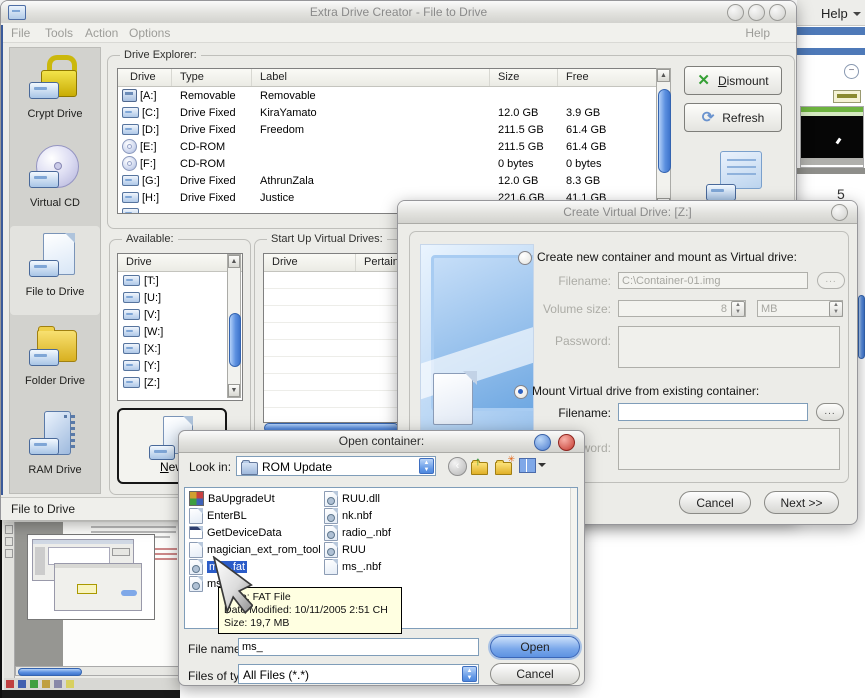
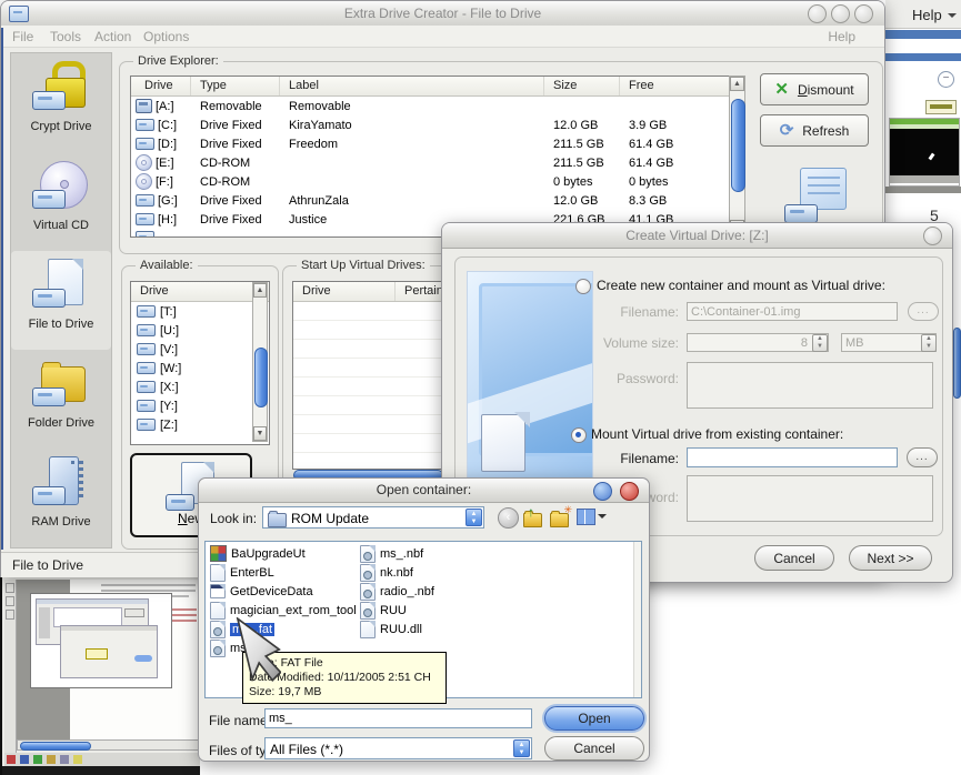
  Help
  −
  5
  Extra Drive Creator - File to Drive
  File
  Tools
  Action
  Options
  Help
  Crypt Drive
  Virtual CD
  File to Drive
  Folder Drive
  RAM Drive
  Drive Explorer:
  Drive
  Type
  Label
  Size
  Free
  [A:]
  Removable
  Removable
  [C:]
  Drive Fixed
  KiraYamato
  12.0 GB
  3.9 GB
  [D:]
  Drive Fixed
  Freedom
  211.5 GB
  61.4 GB
  [E:]
  CD-ROM
  211.5 GB
  61.4 GB
  [F:]
  CD-ROM
  0 bytes
  0 bytes
  [G:]
  Drive Fixed
  AthrunZala
  12.0 GB
  8.3 GB
  [H:]
  Drive Fixed
  Justice
  221.6 GB
  41.1 GB
  ✕
  Dismount
  ⟳
  Refresh
  Available:
  Drive
  [T:]
  [U:]
  [V:]
  [W:]
  [X:]
  [Y:]
  [Z:]
  Start Up Virtual Drives:
  Drive
  File to Drive
  Create Virtual Drive: [Z:]
  Create new container and mount as Virtual drive:
  Filename:
  C:\Container-01.img
  ...
  Volume size:
  8
  MB
  Password:
  Mount Virtual drive from existing container:
  Filename:
  ...
  Cancel
  Next >>
  Open container:
  Look in:
  ROM Update
  ‹
  ↑
  ✳
  BaUpgradeUt
  EnterBL
  GetDeviceData
  magician_ext_rom_tool
  m.fat
- RUU.dll
+ ms_.nbf
  nk.nbf
  radio_.nbf
  RUU
- ms_.nbf
+ RUU.dll
  File nam
  ms_
  Open
  Files of ty
  All Files (*.*)
  Cancel
  at Modified: 10/11/2005 2:51 CH
  Size: 19,7 MB
